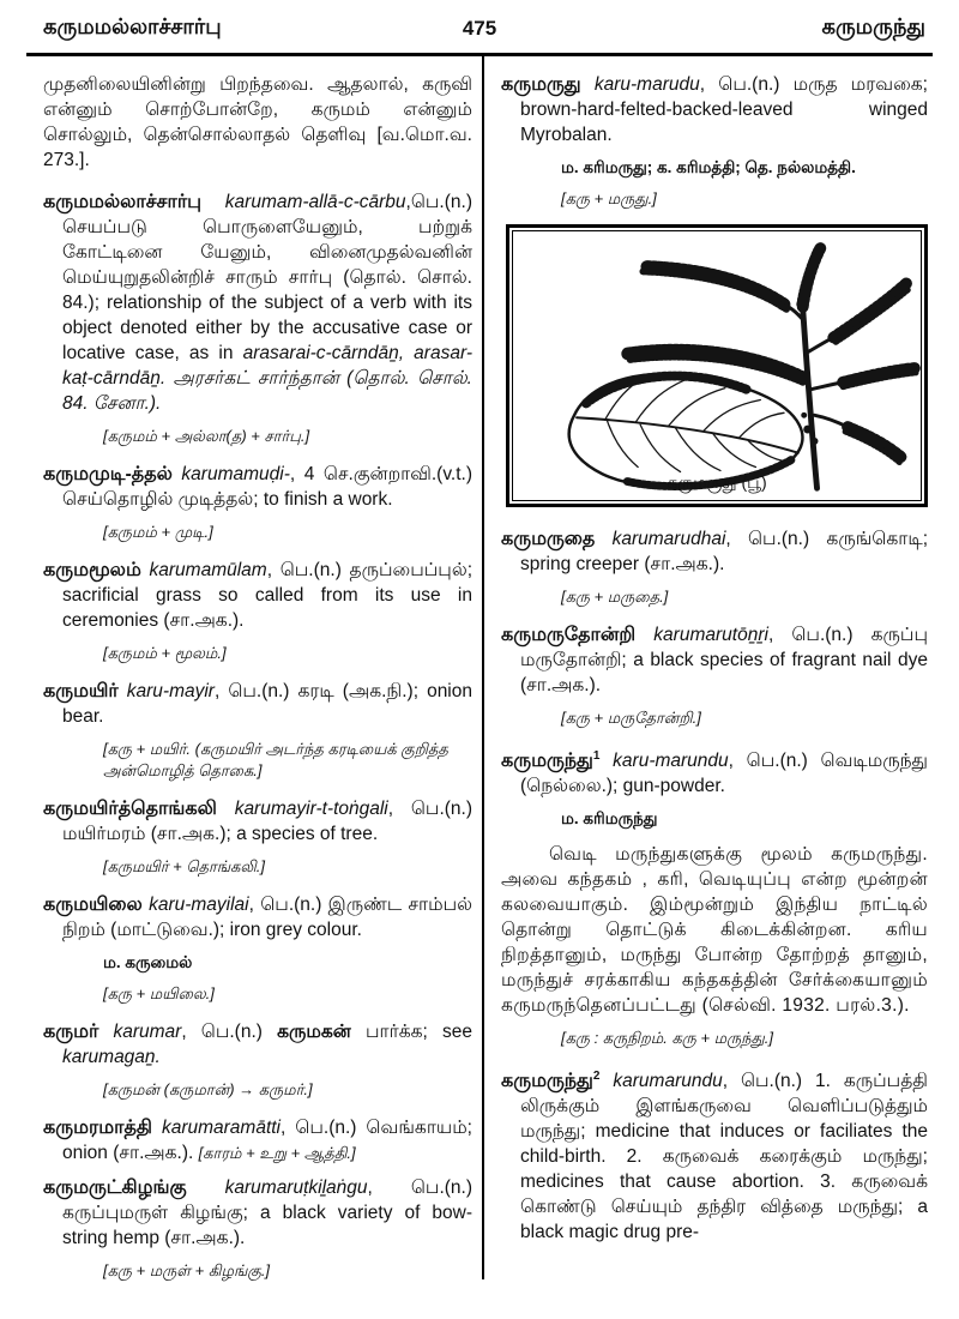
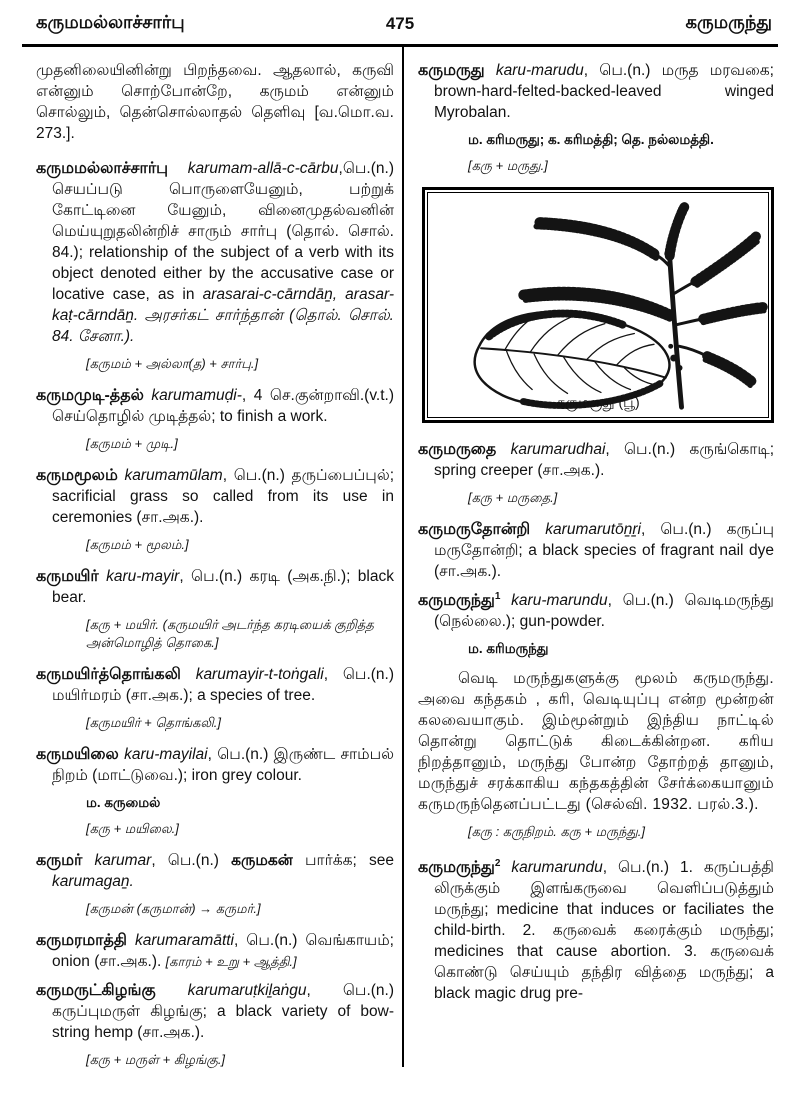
  கருமமல்லாச்சார்பு
  475
  கருமருந்து
  முதனிலையினின்று பிறந்தவை. ஆதலால், கருவி என்னும் சொற்போன்றே, கருமம் என்னும் சொல்லும், தென்சொல்லாதல் தெளிவு [வ.மொ.வ. 273.].
  கருமமல்லாச்சார்பு karumam-allā-c-cārbu,பெ.(n.) செயப்படு பொருளையேனும், பற்றுக் கோட்டினை யேனும், வினைமுதல்வனின் மெய்யுறுதலின்றிச் சாரும் சார்பு (தொல். சொல். 84.); relationship of the subject of a verb with its object denoted either by the accusative case or locative case, as in arasarai-c-cārndāṉ, arasar-kaṭ-cārndāṉ. அரசர்கட் சார்ந்தான் (தொல். சொல். 84. சேனா.).
  [கருமம் + அல்லா(த) + சார்பு.]
  கருமமுடி-த்தல் karumamuḍi-, 4 செ.குன்றாவி.(v.t.) செய்தொழில் முடித்தல்; to finish a work.
  [கருமம் + முடி.]
  கருமமூலம் karumamūlam, பெ.(n.) தருப்பைப்புல்; sacrificial grass so called from its use in ceremonies (சா.அக.).
  [கருமம் + மூலம்.]
- கருமயிர் karu-mayir, பெ.(n.) கரடி (அக.நி.); onion bear.
+ கருமயிர் karu-mayir, பெ.(n.) கரடி (அக.நி.); black bear.
  [கரு + மயிர். (கருமயிர் அடர்ந்த கரடியைக் குறித்த அன்மொழித் தொகை.]
  கருமயிர்த்தொங்கலி karumayir-t-toṅgali, பெ.(n.) மயிர்மரம் (சா.அக.); a species of tree.
  [கருமயிர் + தொங்கலி.]
  கருமயிலை karu-mayilai, பெ.(n.) இருண்ட சாம்பல் நிறம் (மாட்டுவை.); iron grey colour.
  ம. கருமைல்
  [கரு + மயிலை.]
  கருமர் karumar, பெ.(n.) கருமகன் பார்க்க; see karumagaṉ.
  [கருமன் (கருமான்) → கருமர்.]
  கருமரமாத்தி karumaramātti, பெ.(n.) வெங்காயம்; onion (சா.அக.). [காரம் + உறு + ஆத்தி.]
  கருமருட்கிழங்கு karumaruṭkiḻaṅgu, பெ.(n.) கருப்புமருள் கிழங்கு; a black variety of bow-string hemp (சா.அக.).
  [கரு + மருள் + கிழங்கு.]
  கருமருது karu-marudu, பெ.(n.) மருத மரவகை; brown-hard-felted-backed-leaved winged Myrobalan.
  ம. கரிமருது; க. கரிமத்தி; தெ. நல்லமத்தி.
  [கரு + மருது.]
  கருமருது (பூ)
  கருமருதை karumarudhai, பெ.(n.) கருங்கொடி; spring creeper (சா.அக.).
  [கரு + மருதை.]
  கருமருதோன்றி karumarutōṉṟi, பெ.(n.) கருப்பு மருதோன்றி; a black species of fragrant nail dye (சா.அக.).
- [கரு + மருதோன்றி.]
  கருமருந்து1 karu-marundu, பெ.(n.) வெடிமருந்து (நெல்லை.); gun-powder.
  ம. கரிமருந்து
  வெடி மருந்துகளுக்கு மூலம் கருமருந்து. அவை கந்தகம் , கரி, வெடியுப்பு என்ற மூன்றன் கலவையாகும். இம்மூன்றும் இந்திய நாட்டில் தொன்று தொட்டுக் கிடைக்கின்றன. கரிய நிறத்தானும், மருந்து போன்ற தோற்றத் தானும், மருந்துச் சரக்காகிய கந்தகத்தின் சேர்க்கையானும் கருமருந்தெனப்பட்டது (செல்வி. 1932. பரல்.3.).
  [கரு : கருநிறம். கரு + மருந்து.]
  கருமருந்து2 karumarundu, பெ.(n.) 1. கருப்பத்தி லிருக்கும் இளங்கருவை வெளிப்படுத்தும் மருந்து; medicine that induces or faciliates the child-birth. 2. கருவைக் கரைக்கும் மருந்து; medicines that cause abortion. 3. கருவைக் கொண்டு செய்யும் தந்திர வித்தை மருந்து; a black magic drug pre-
